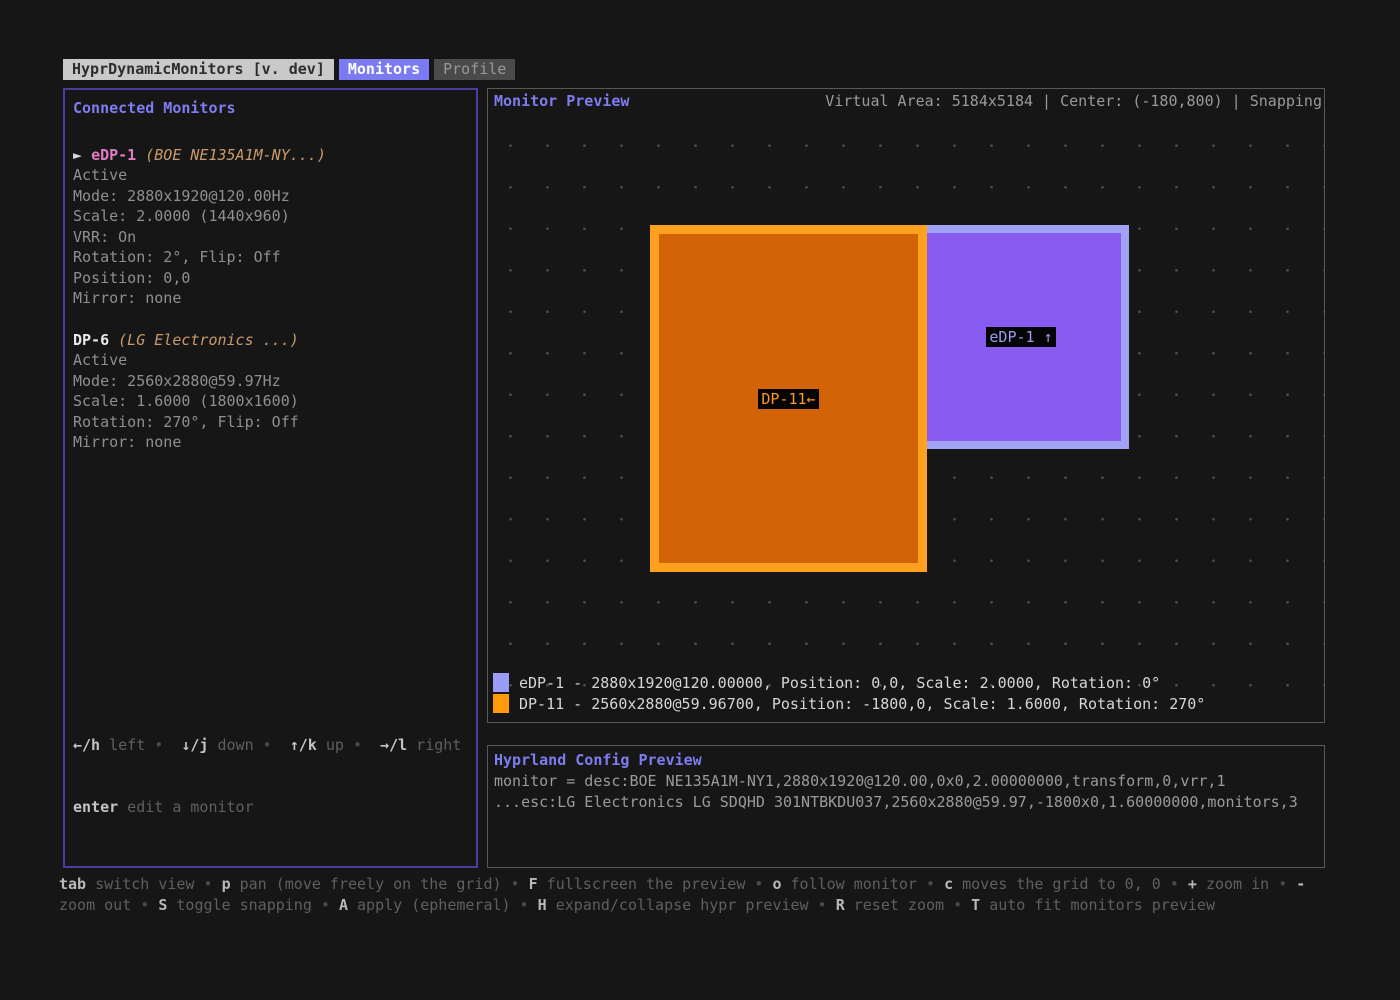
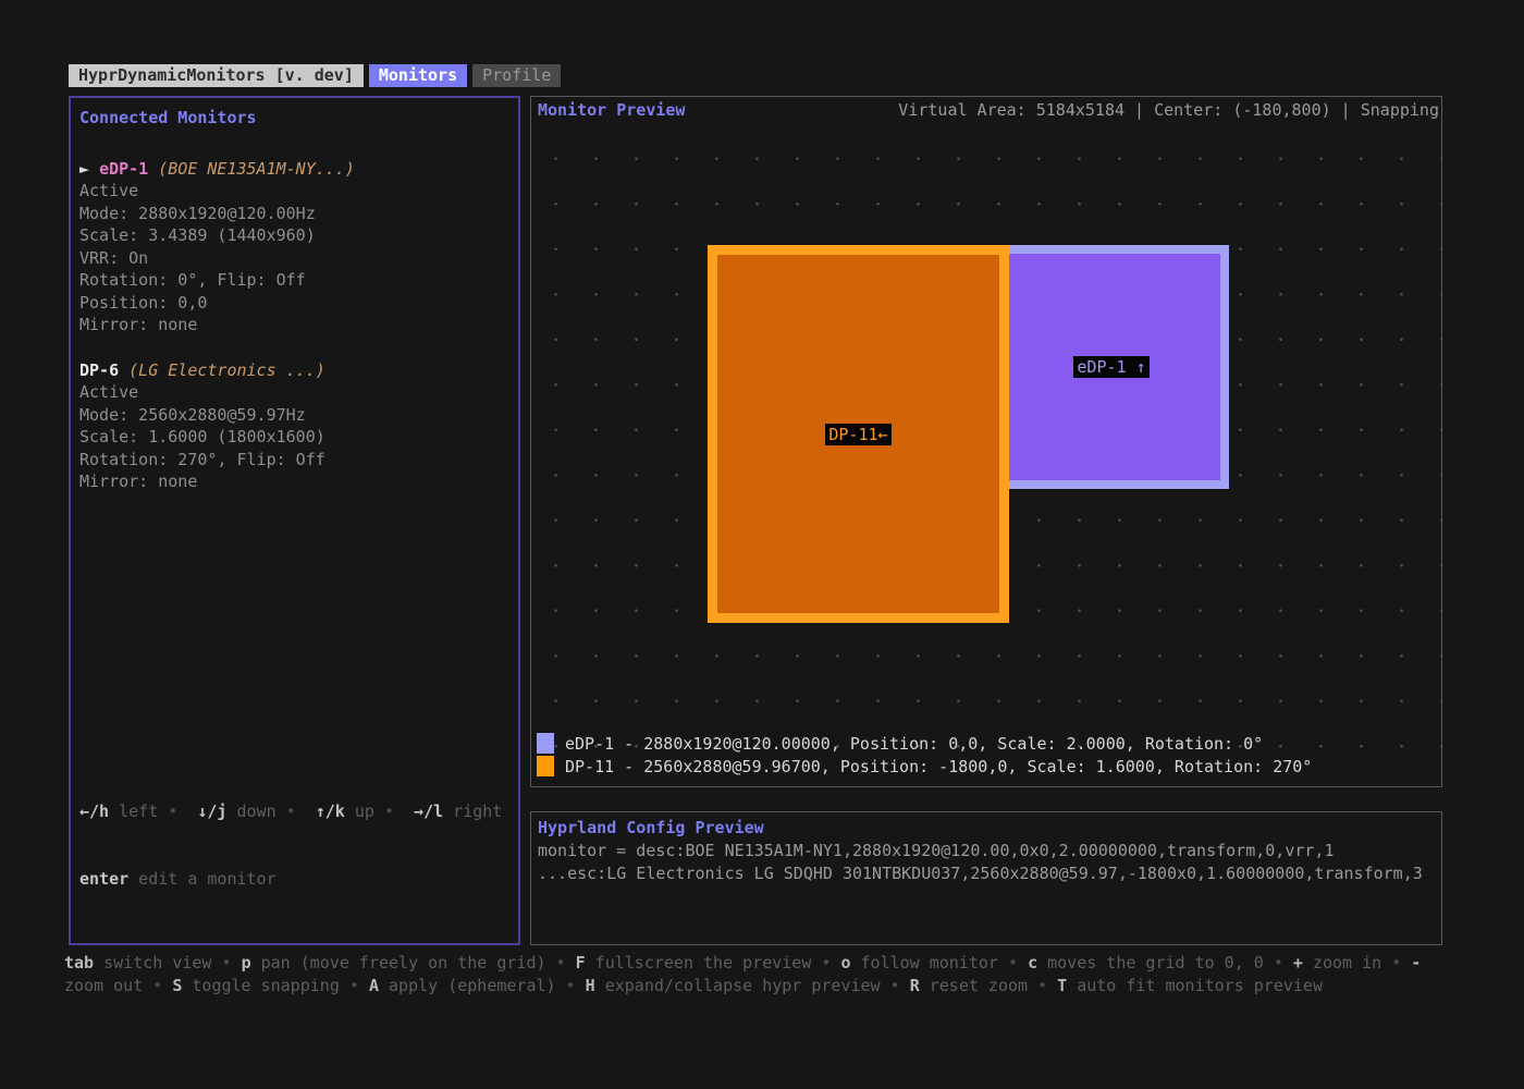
  HyprDynamicMonitors [v. dev]
  Monitors
  Profile
  Connected Monitors
  ► eDP-1 (BOE NE135A1M-NY...)
  Active
  Mode: 2880x1920@120.00Hz
- Scale: 2.0000 (1440x960)
+ Scale: 3.4389 (1440x960)
  VRR: On
- Rotation: 2°, Flip: Off
+ Rotation: 0°, Flip: Off
  Position: 0,0
  Mirror: none
  DP-6 (LG Electronics ...)
  Active
  Mode: 2560x2880@59.97Hz
  Scale: 1.6000 (1800x1600)
  Rotation: 270°, Flip: Off
  Mirror: none
  ←/h left • ↓/j down • ↑/k up • →/l right
  enter edit a monitor
  Monitor Preview
  Virtual Area: 5184x5184 | Center: (-180,800) | Snapping
  eDP-1 ↑
  DP-11←
  eDP-1 - 2880x1920@120.00000, Position: 0,0, Scale: 2.0000, Rotation: 0°
  DP-11 - 2560x2880@59.96700, Position: -1800,0, Scale: 1.6000, Rotation: 270°
  Hyprland Config Preview
  monitor = desc:BOE NE135A1M-NY1,2880x1920@120.00,0x0,2.00000000,transform,0,vrr,1
- ...esc:LG Electronics LG SDQHD 301NTBKDU037,2560x2880@59.97,-1800x0,1.60000000,monitors,3
+ ...esc:LG Electronics LG SDQHD 301NTBKDU037,2560x2880@59.97,-1800x0,1.60000000,transform,3
  tab switch view • p pan (move freely on the grid) • F fullscreen the preview • o follow monitor • c moves the grid to 0, 0 • + zoom in • -
  zoom out • S toggle snapping • A apply (ephemeral) • H expand/collapse hypr preview • R reset zoom • T auto fit monitors preview
